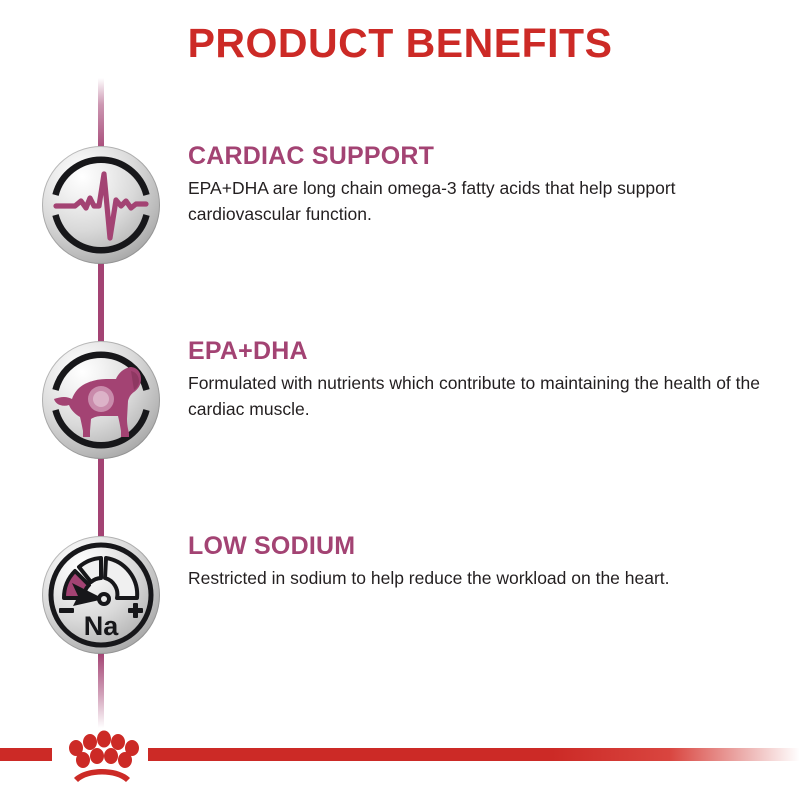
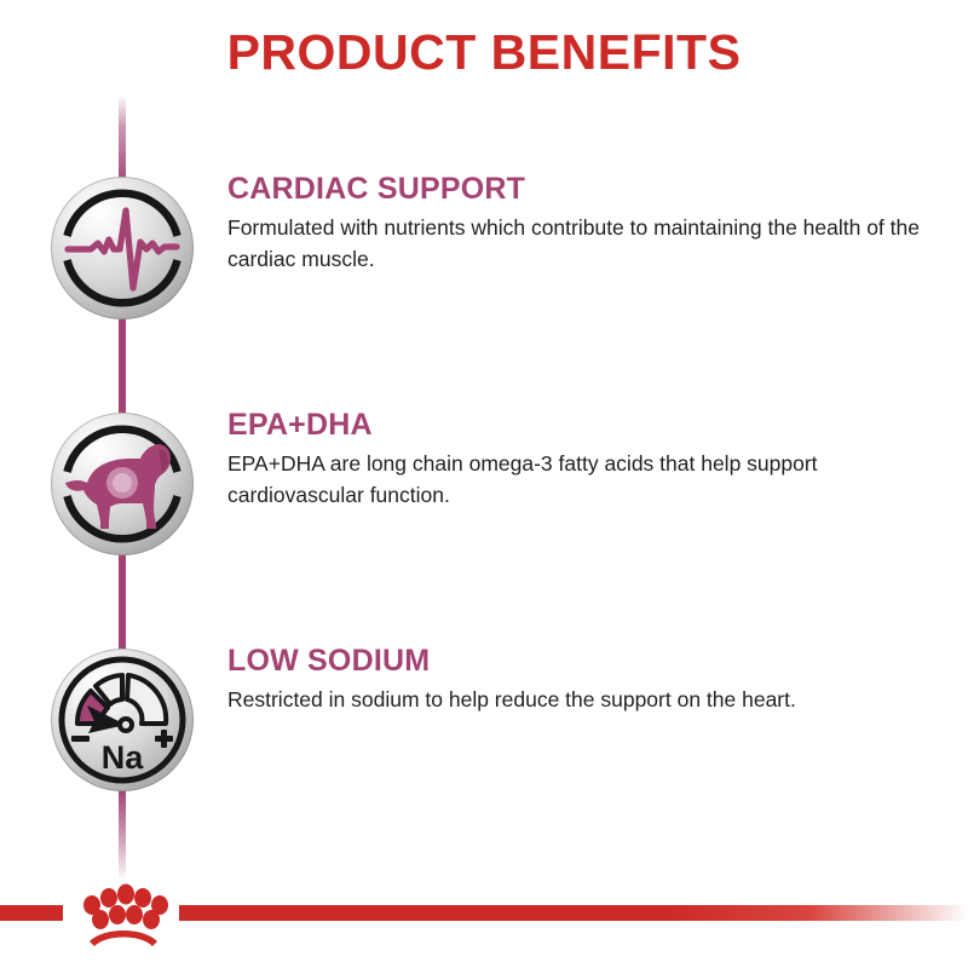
  PRODUCT BENEFITS
  CARDIAC SUPPORT
- EPA+DHA are long chain omega-3 fatty acids that help support cardiovascular function.
+ Formulated with nutrients which contribute to maintaining the health of the cardiac muscle.
  EPA+DHA
- Formulated with nutrients which contribute to maintaining the health of the cardiac muscle.
+ EPA+DHA are long chain omega-3 fatty acids that help support cardiovascular function.
  Na
  LOW SODIUM
- Restricted in sodium to help reduce the workload on the heart.
+ Restricted in sodium to help reduce the support on the heart.
